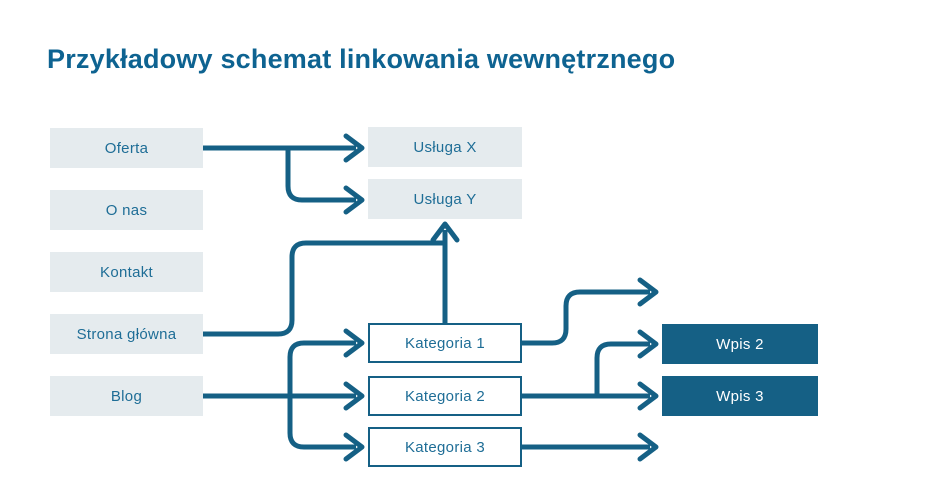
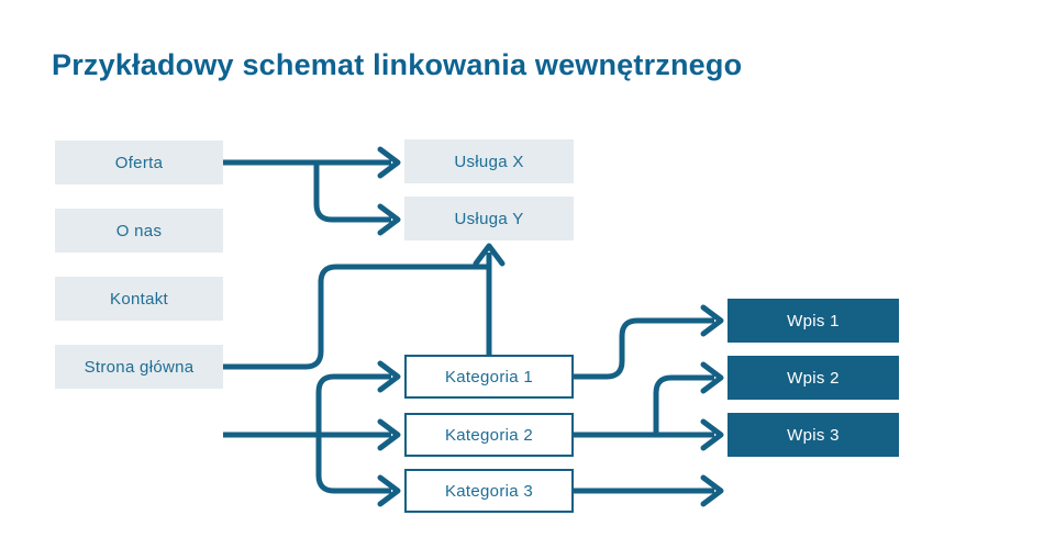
  Przykładowy schemat linkowania wewnętrznego
  Oferta
  O nas
  Kontakt
  Strona główna
- Blog
  Usługa X
  Usługa Y
  Kategoria 1
  Kategoria 2
  Kategoria 3
+ Wpis 1
  Wpis 2
  Wpis 3
